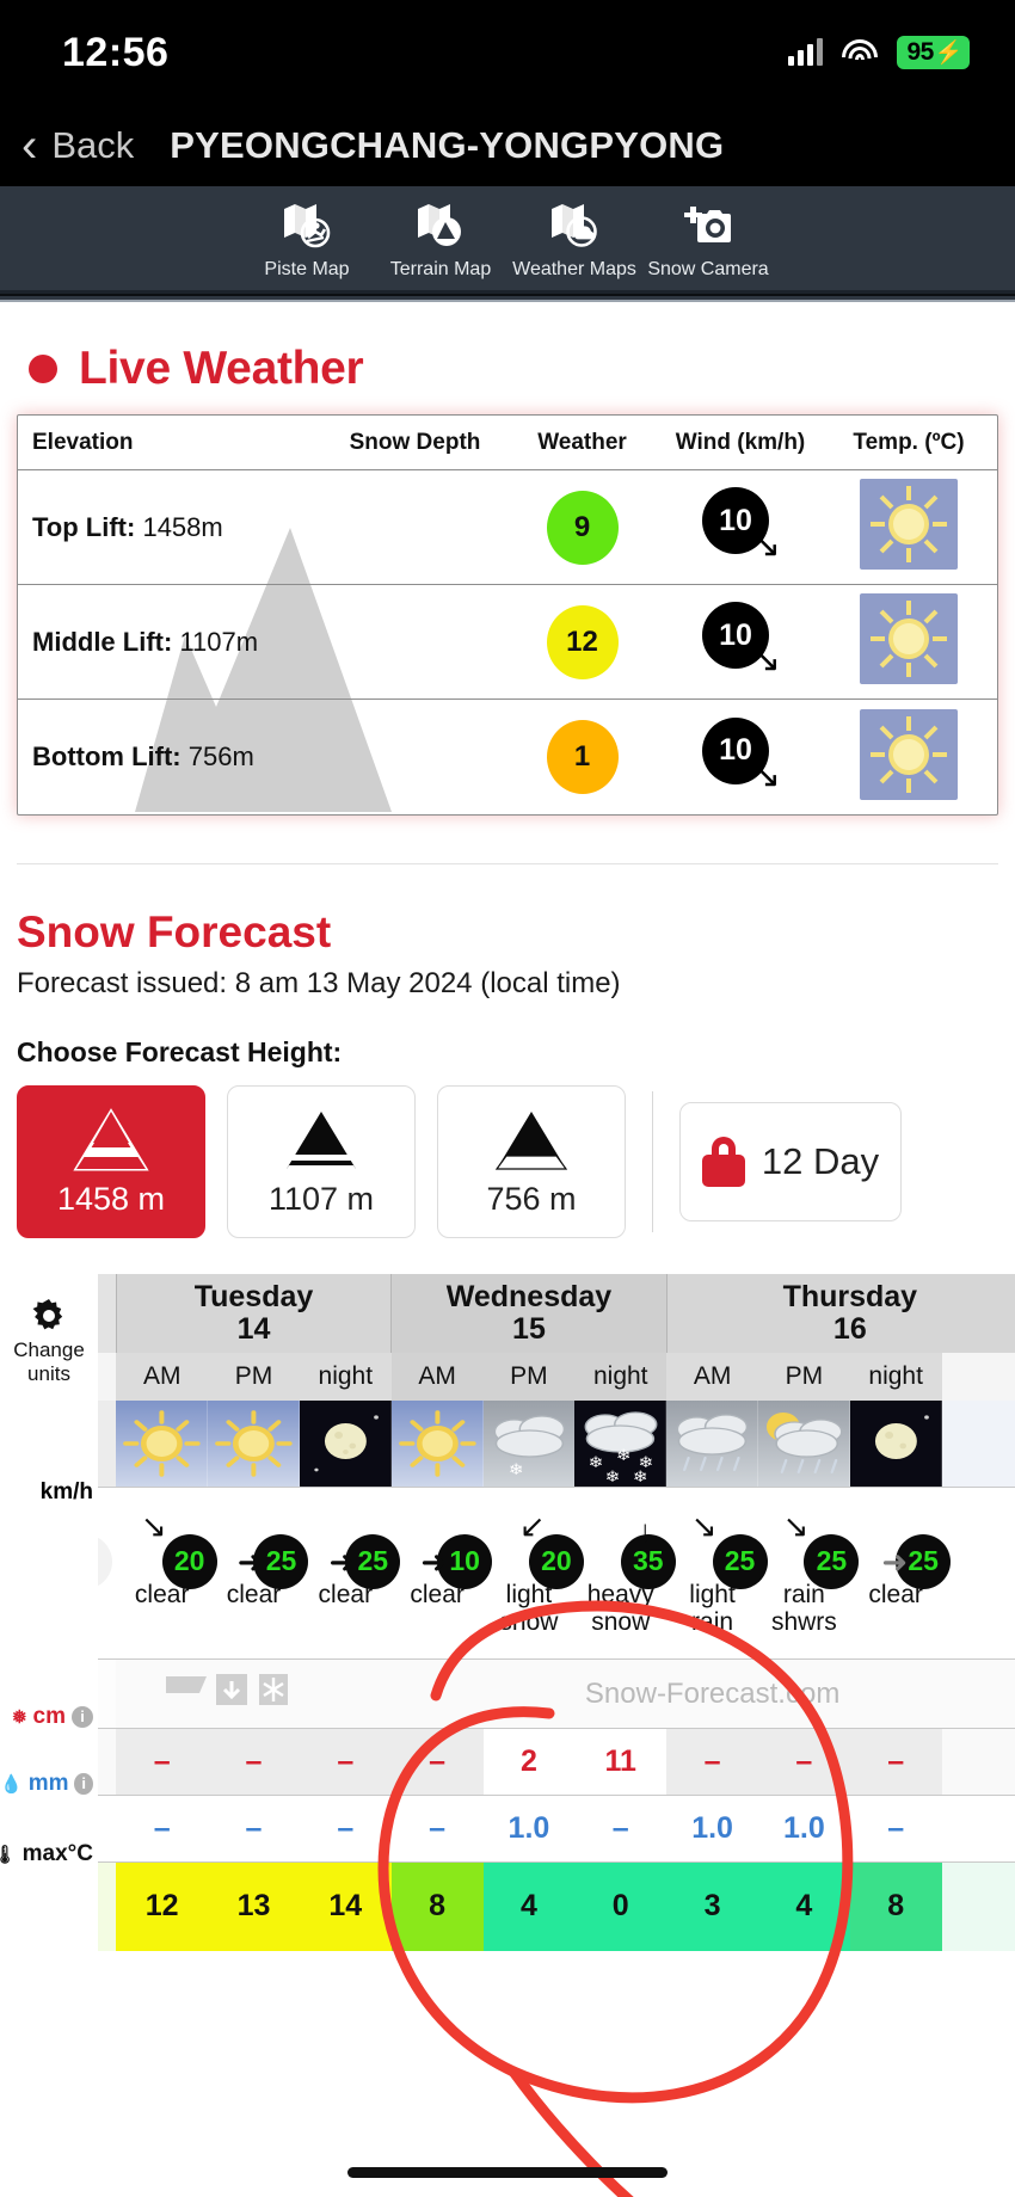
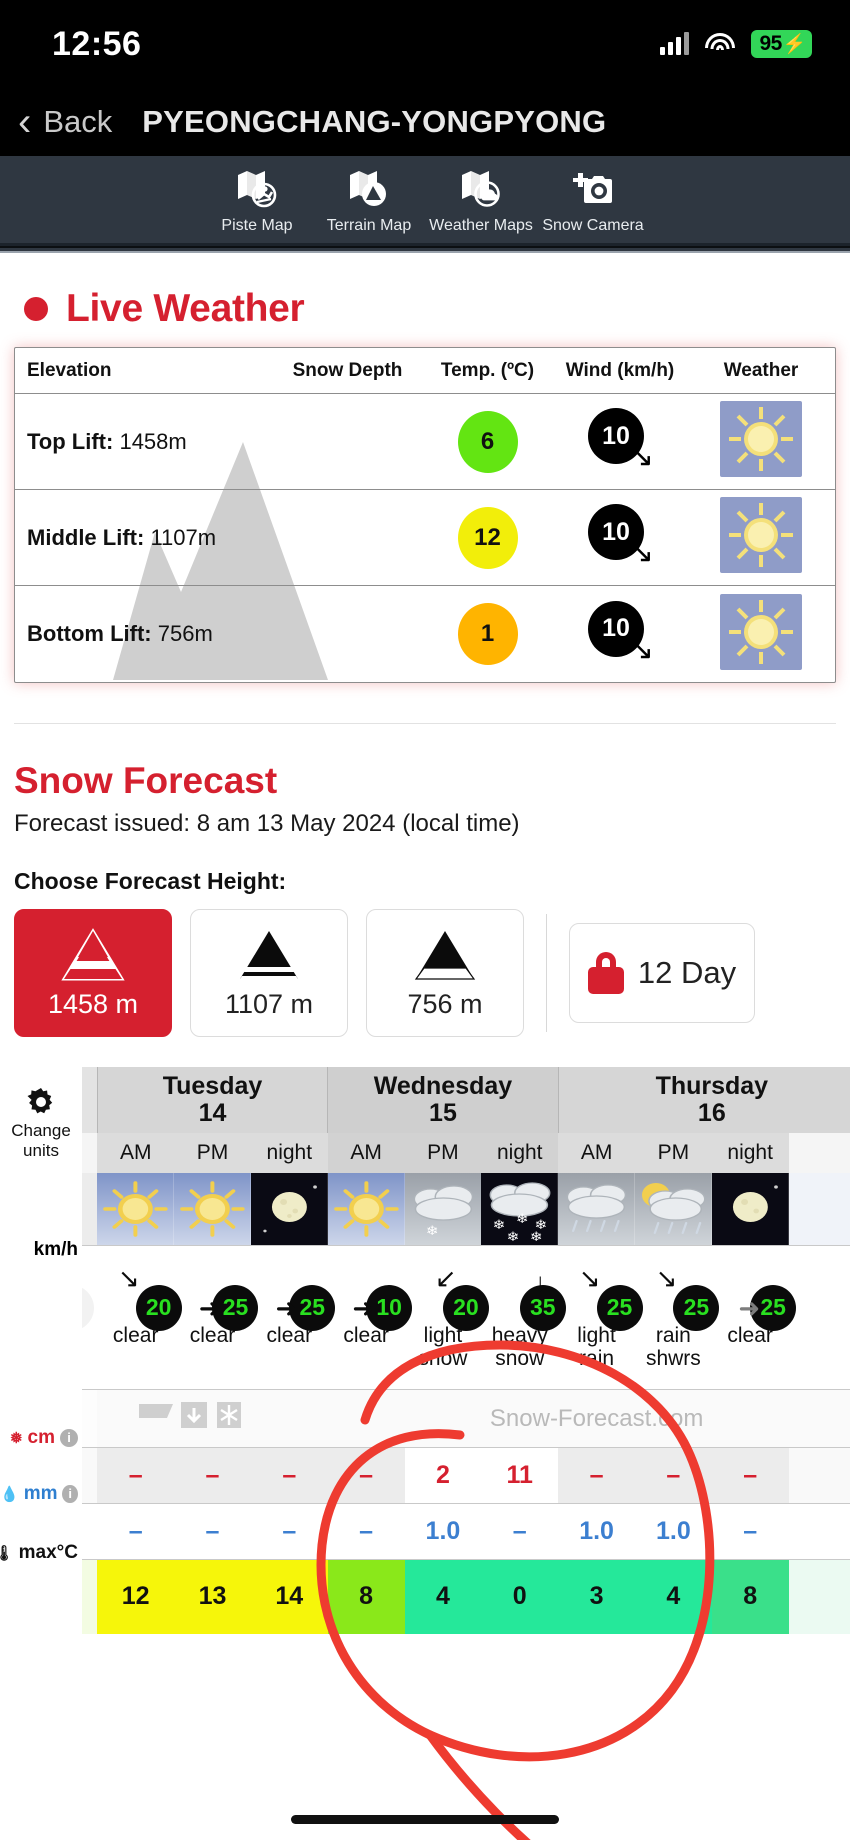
  12:56
  95
  ⚡
  ‹
  Back
  PYEONGCHANG-YONGPYONG
  Piste Map
  Terrain Map
  Weather Maps
  Snow Camera
  Live Weather
  Elevation
  Snow Depth
- Weather
+ Temp. (ºC)
  Wind (km/h)
- Temp. (ºC)
+ Weather
  Top Lift: 1458m
- 9
+ 6
  10
  ↘
  Middle Lift: 1107m
  12
  10
  ↘
  Bottom Lift: 756m
  1
  10
  ↘
  Snow Forecast
  Forecast issued: 8 am 13 May 2024 (local time)
  Choose Forecast Height:
  1458 m
  1107 m
  756 m
  12 Day
  Change units
  km/h
  ❅
  cm
  i
  💧
  mm
  i
  🌡
  max°C
  	Tuesday 14	Wednesday 15	Thursday 16
  	AM	PM	night	AM	PM	night	AM	PM	night
  					❄	❄ ❄ ❄ ❄ ❄
  	20↘	25➜	25➜	10➜	20↙	35↓	25↘	25↘	25➜
  	clear	clear	clear	clear	light ow	heavy snow	light in	rain shwrs	clear
  	–	–	–	–	2	11	–	–	–
  	–	–	–	–	1.0	–	1.0	1.0	–
  	12	13	14	8	4	0	3	4	8
